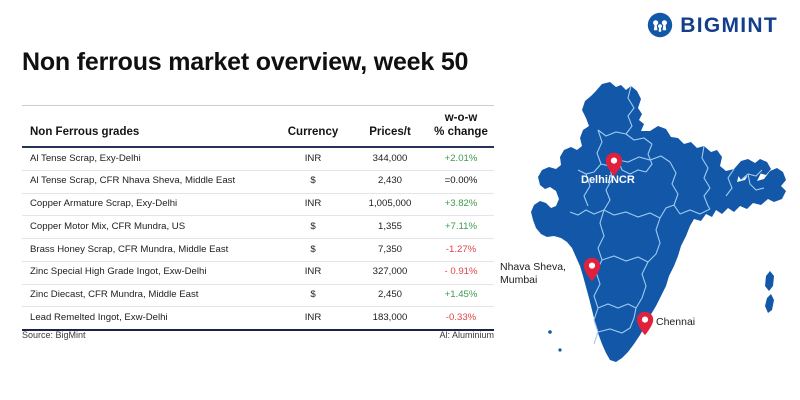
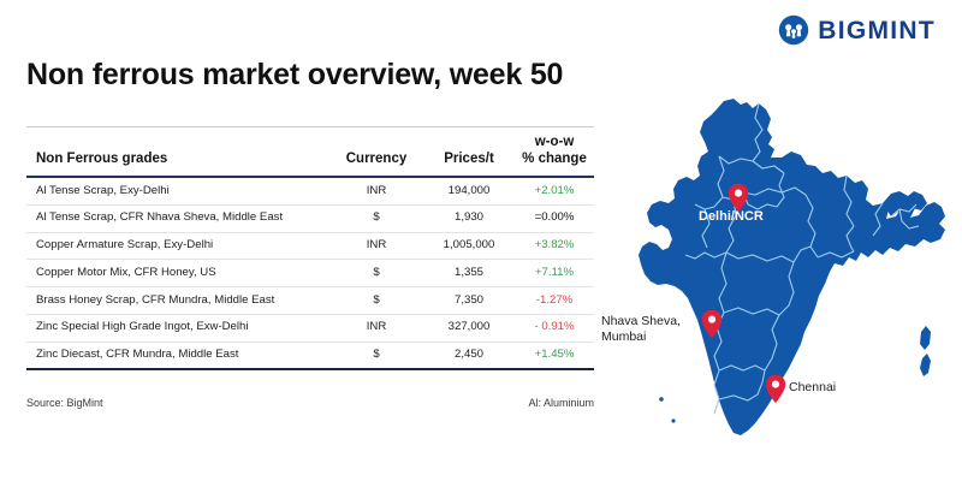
  BIGMINT
  Non ferrous market overview, week 50
  Non Ferrous grades	Currency	Prices/t	w-o-w % change
- Al Tense Scrap, Exy-Delhi	INR	344,000	+2.01%
+ Al Tense Scrap, Exy-Delhi	INR	194,000	+2.01%
- Al Tense Scrap, CFR Nhava Sheva, Middle East	$	2,430	=0.00%
+ Al Tense Scrap, CFR Nhava Sheva, Middle East	$	1,930	=0.00%
  Copper Armature Scrap, Exy-Delhi	INR	1,005,000	+3.82%
- Copper Motor Mix, CFR Mundra, US	$	1,355	+7.11%
+ Copper Motor Mix, CFR Honey, US	$	1,355	+7.11%
  Brass Honey Scrap, CFR Mundra, Middle East	$	7,350	-1.27%
  Zinc Special High Grade Ingot, Exw-Delhi	INR	327,000	- 0.91%
  Zinc Diecast, CFR Mundra, Middle East	$	2,450	+1.45%
- Lead Remelted Ingot, Exw-Delhi	INR	183,000	-0.33%
  Source: BigMint
  Al: Aluminium
  Delhi/NCR
  Nhava Sheva,
  Mumbai
  Chennai
